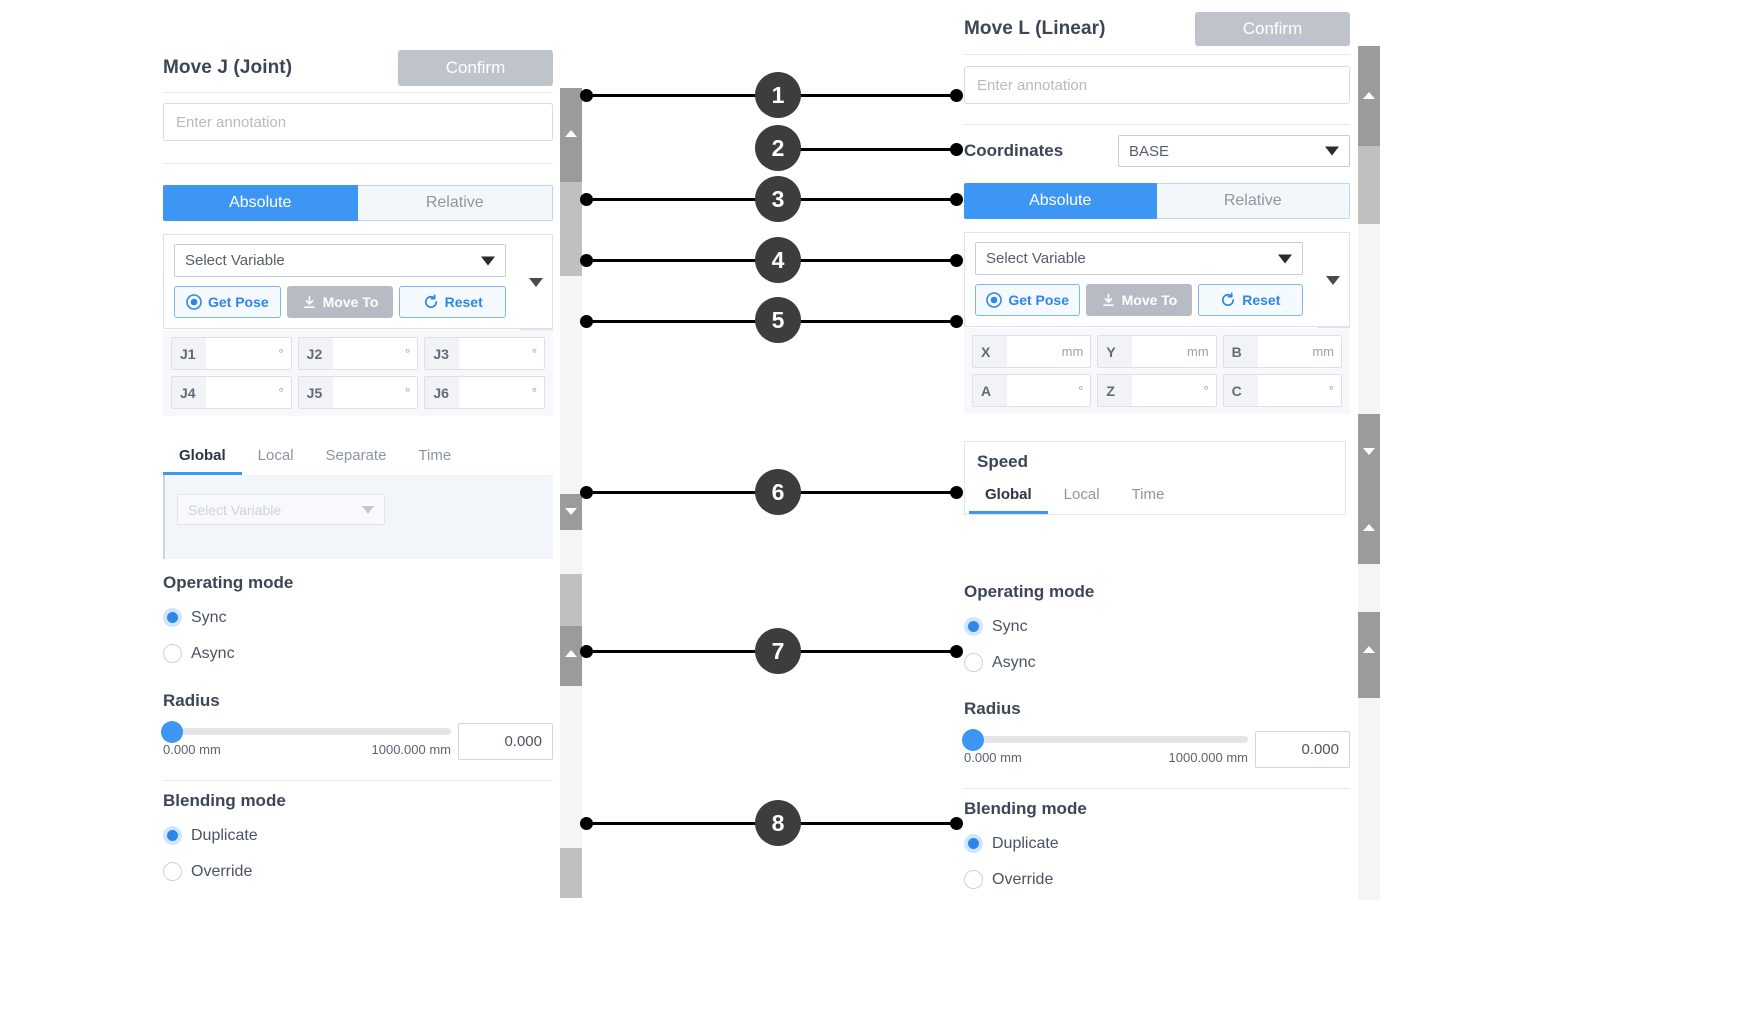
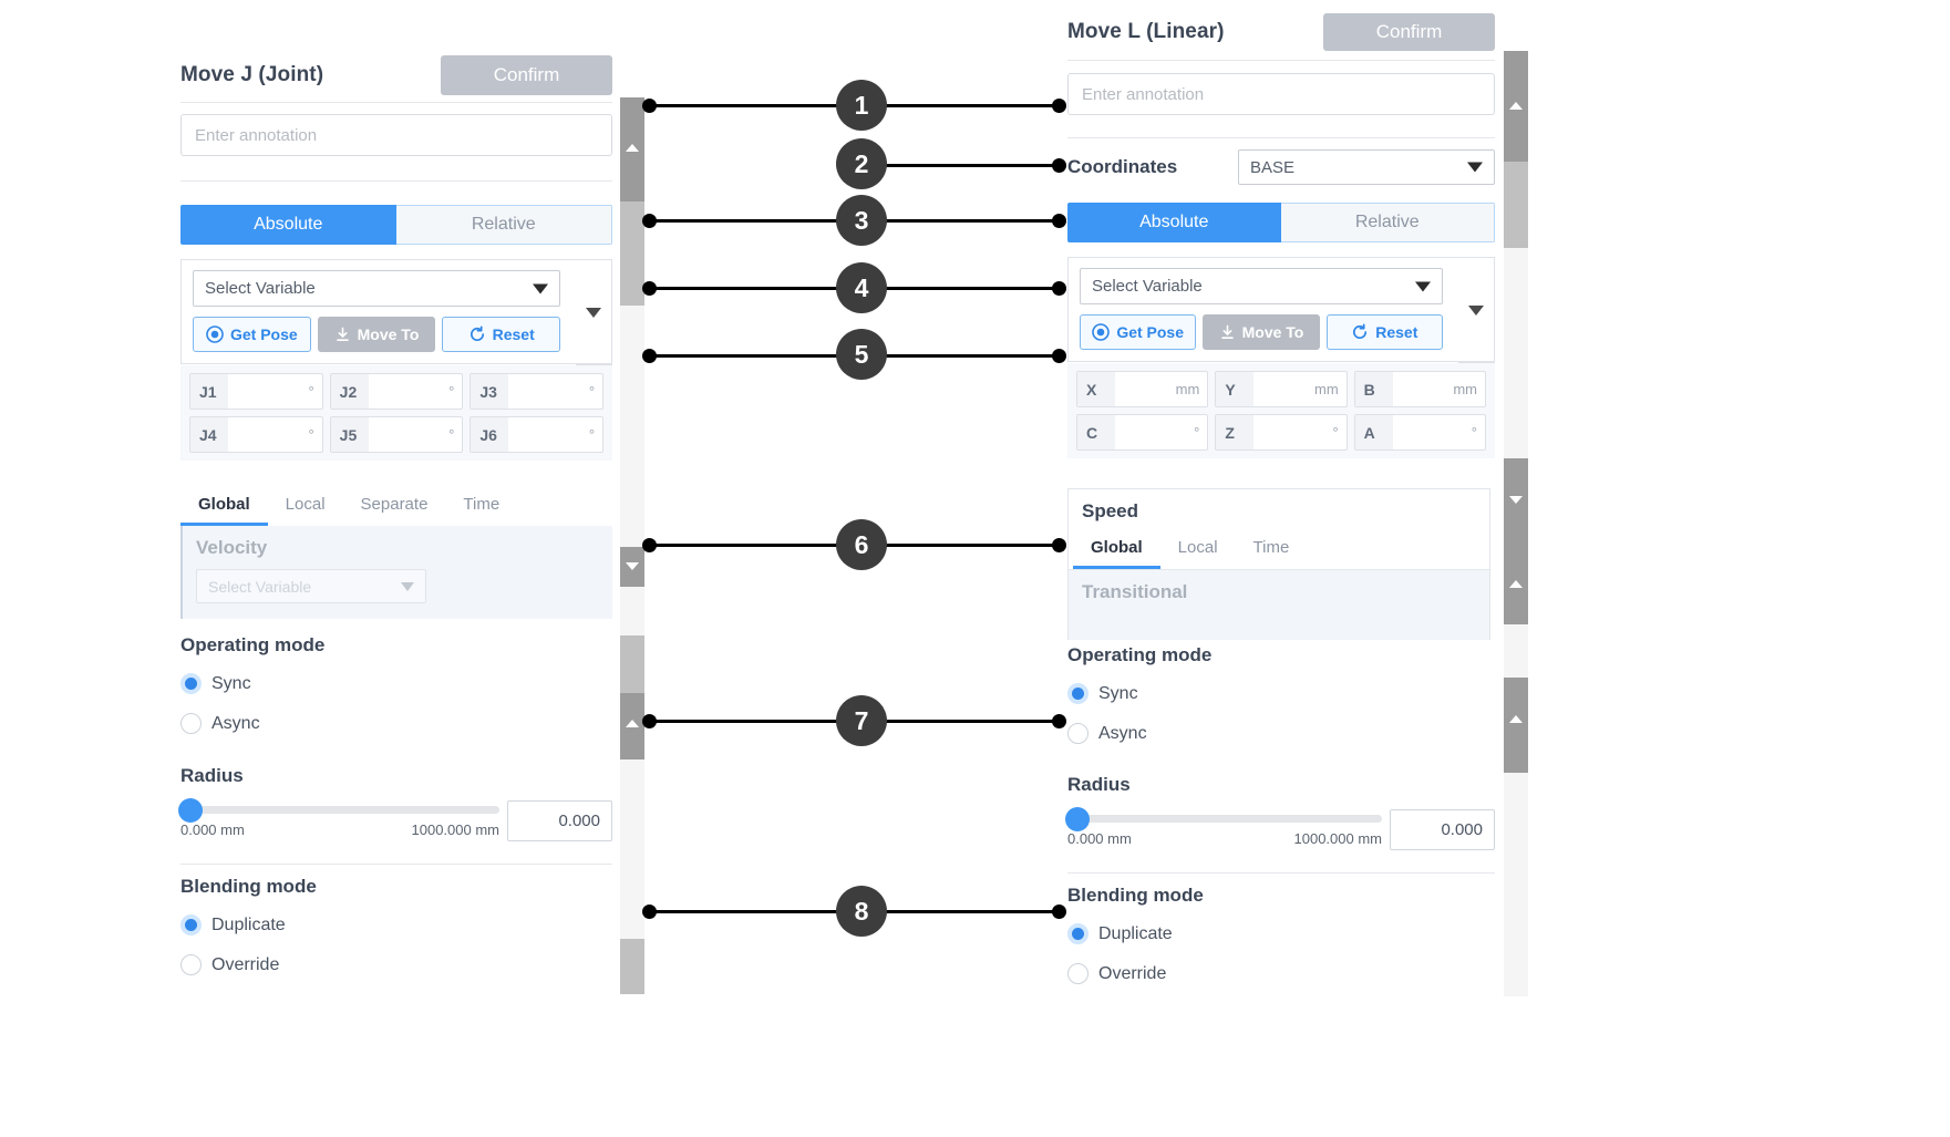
  Move J (Joint)
  Confirm
  Enter annotation
  Absolute
  Relative
  Select Variable
  Get Pose
  Move To
  Reset
  J1
  °
  J2
  °
  J3
  °
  J4
  °
  J5
  °
  J6
  °
  Global
  Local
  Separate
  Time
+ Velocity
  Select Variable
  Operating mode
  Sync
  Async
  Radius
  0.000 mm
  1000.000 mm
  0.000
  Blending mode
  Duplicate
  Override
  Move L (Linear)
  Confirm
  Enter annotation
  Coordinates
  BASE
  Absolute
  Relative
  Select Variable
  Get Pose
  Move To
  Reset
  X
  mm
  Y
  mm
  B
  mm
- A
+ C
  °
  Z
  °
- C
+ A
  °
  Speed
  Global
  Local
  Time
+ Transitional
  Operating mode
  Sync
  Async
  Radius
  0.000 mm
  1000.000 mm
  0.000
  Blending mode
  Duplicate
  Override
  1
  2
  3
  4
  5
  6
  7
  8
